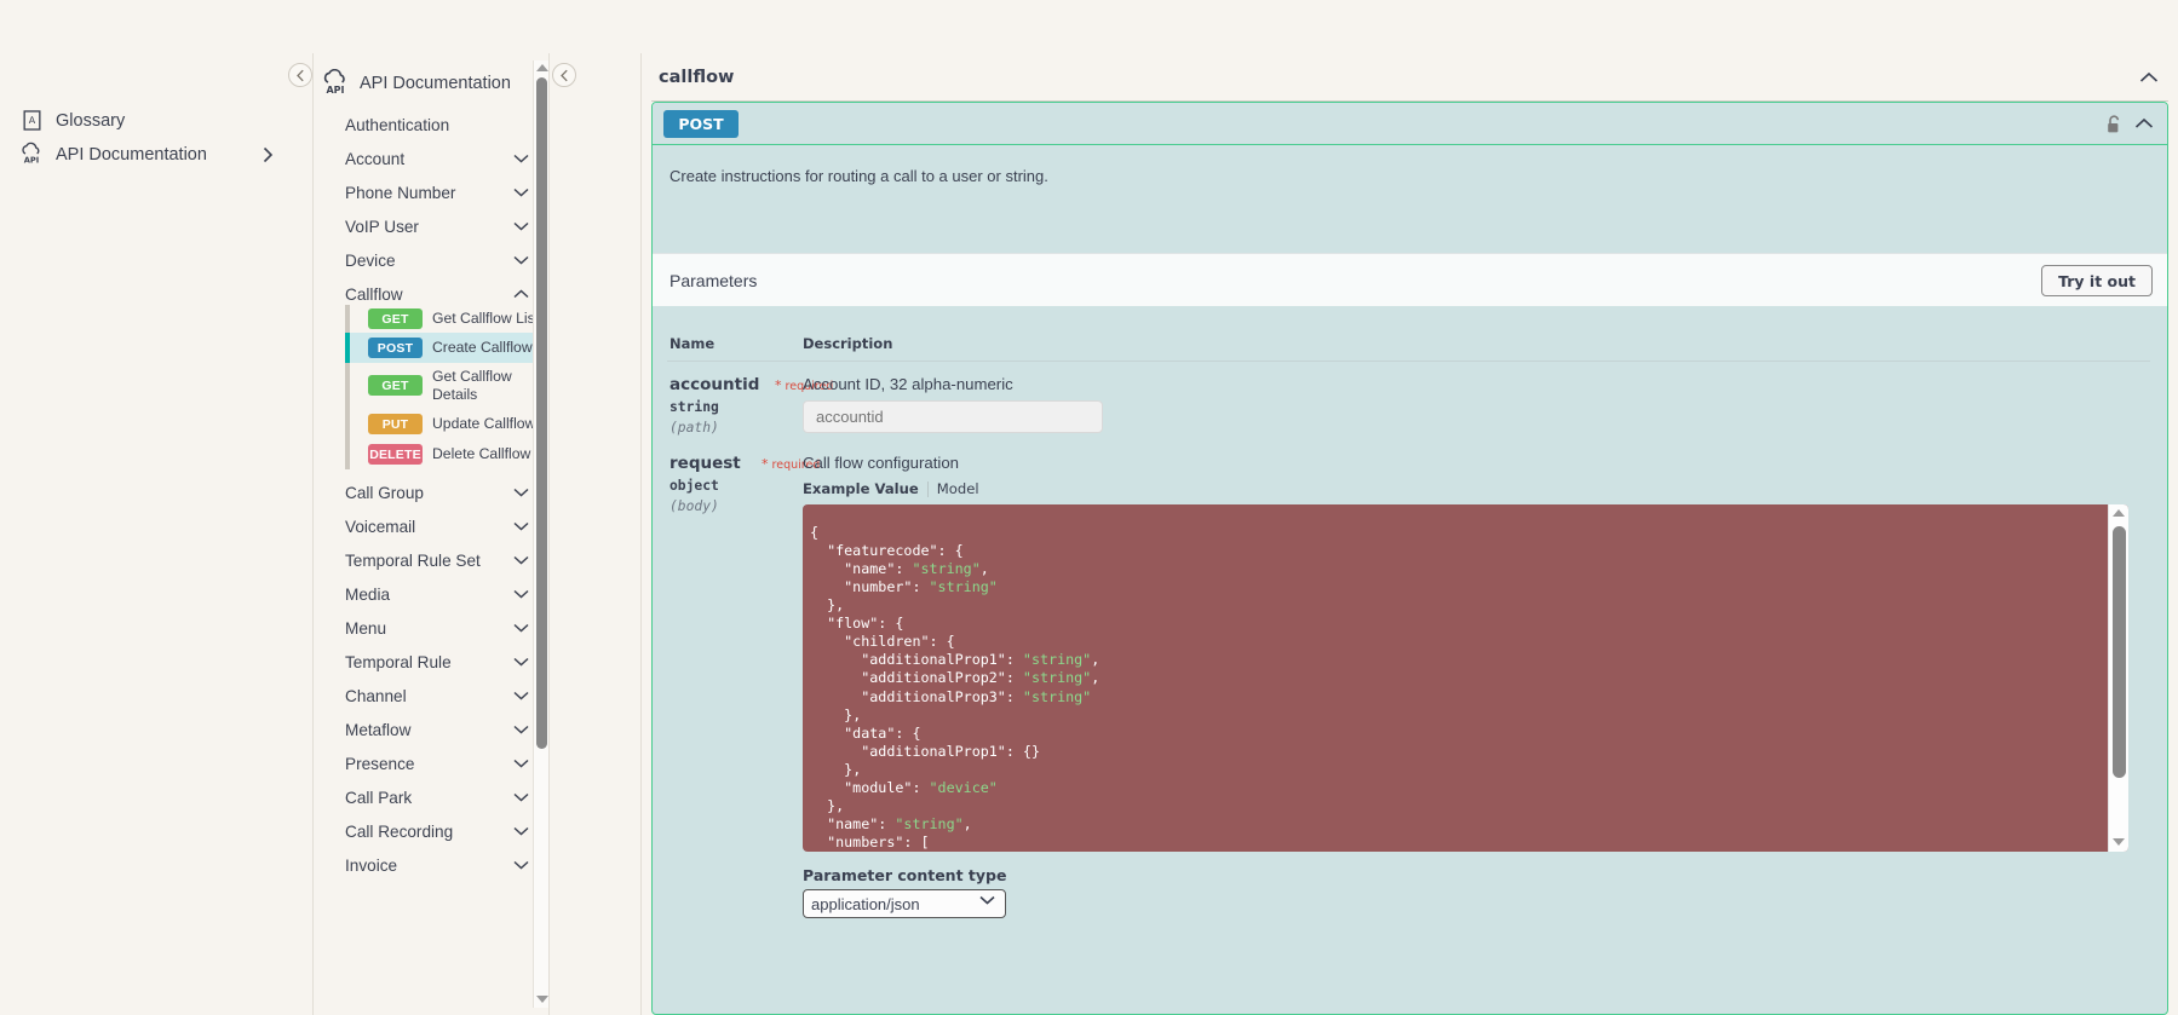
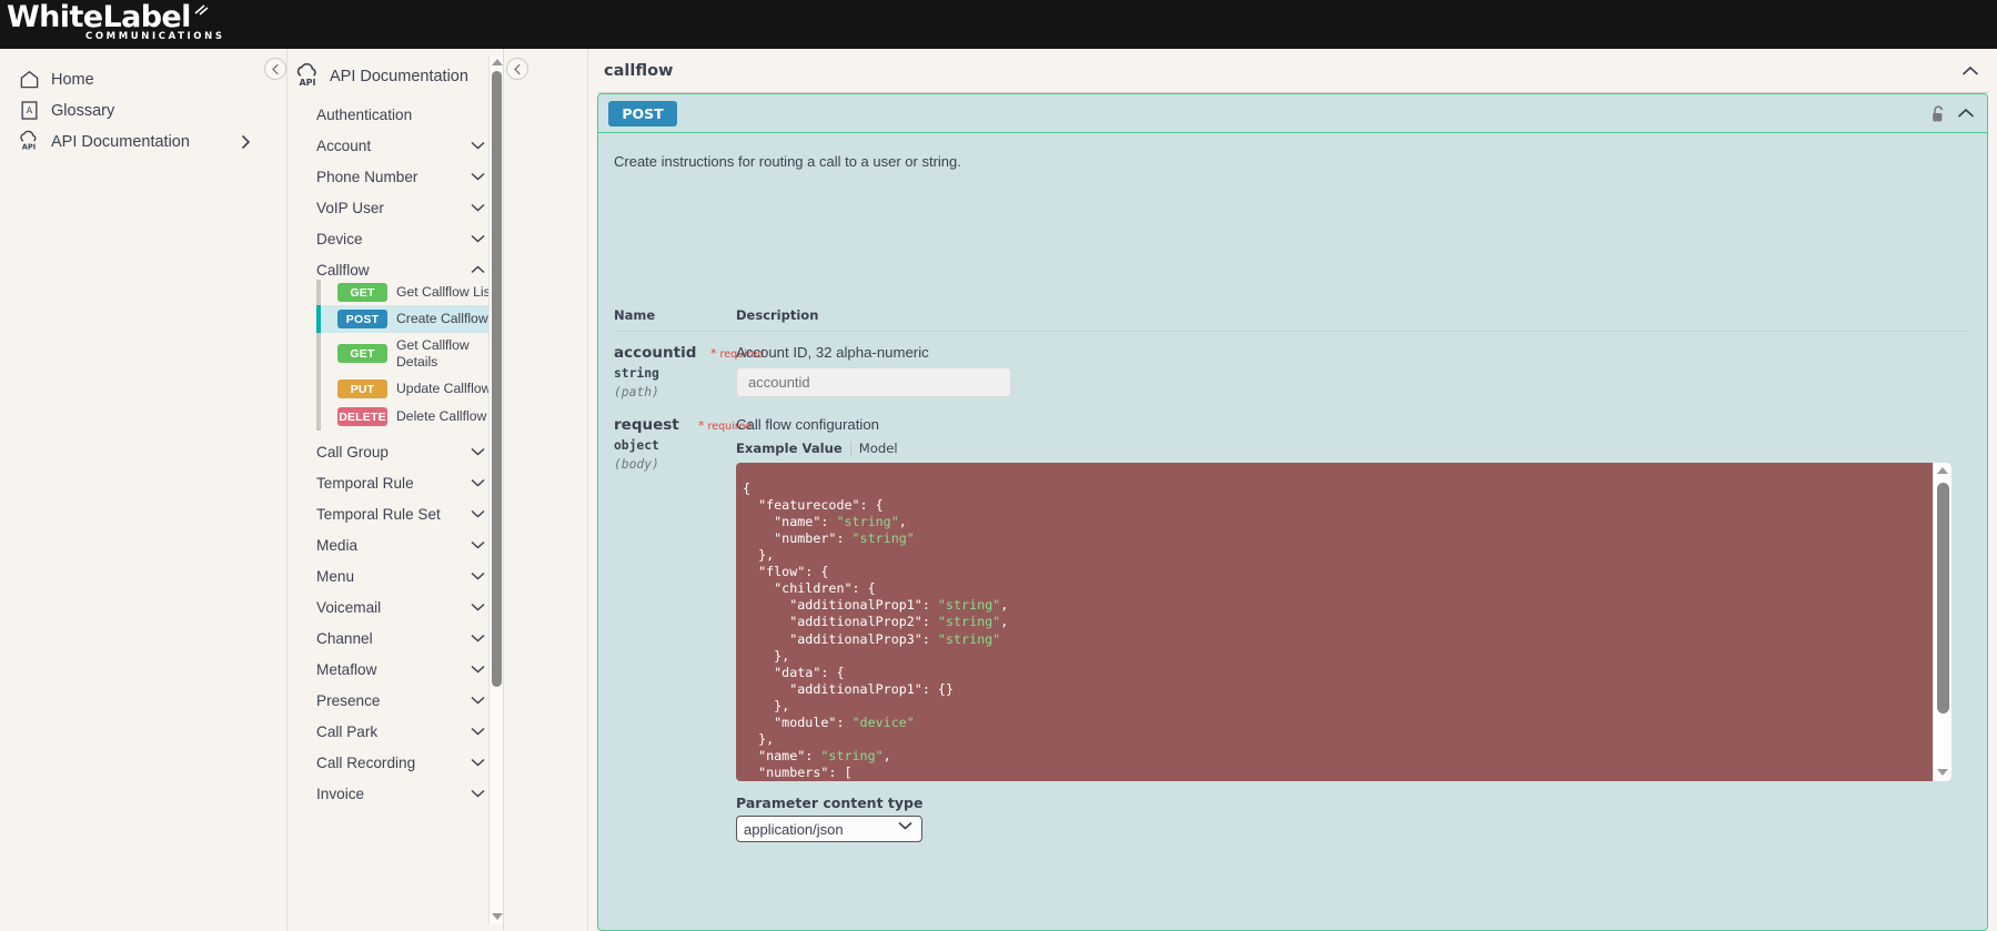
+ WhiteLabel
+ COMMUNICATIONS
+ Home
  A
  Glossary
  API
  API Documentation
  API
  API Documentation
  Authentication
  Account
  Phone Number
  VoIP User
  Device
  Callflow
  GET
  Get Callflow Lis
  POST
  Create Callflow
  GET
  Get Callflow Details
  PUT
  Update Callflow
  DELETE
  Delete Callflow
  Call Group
- Voicemail
+ Temporal Rule
  Temporal Rule Set
  Media
  Menu
- Temporal Rule
+ Voicemail
  Channel
  Metaflow
  Presence
  Call Park
  Call Recording
  Invoice
  callflow
  POST
  Create instructions for routing a call to a user or string.
- Parameters
- Try it out
  Name
  Description
  accountid
  * required
  string
  (path)
  Account ID, 32 alpha-numeric
  accountid
  request
  * required
  object
  (body)
  Call flow configuration
  Example Value
  Model
  { "featurecode": { "name": "string", "number": "string" }, "flow": { "children": { "additionalProp1": "string", "additionalProp2": "string", "additionalProp3": "string" }, "data": { "additionalProp1": {} }, "module": "device" }, "name": "string", "numbers": [
  Parameter content type
  application/json
